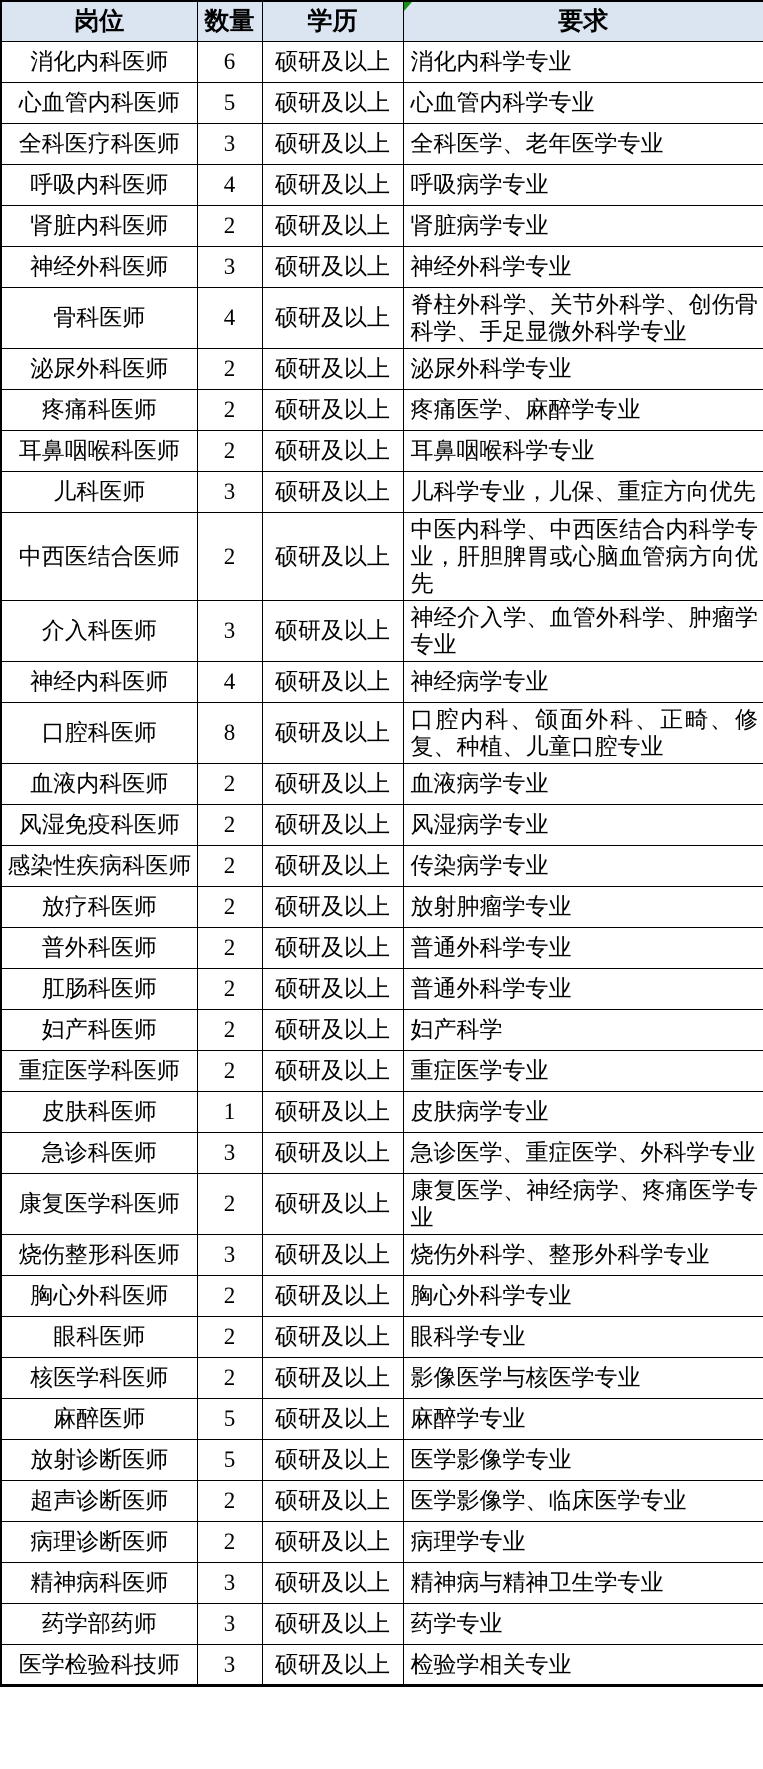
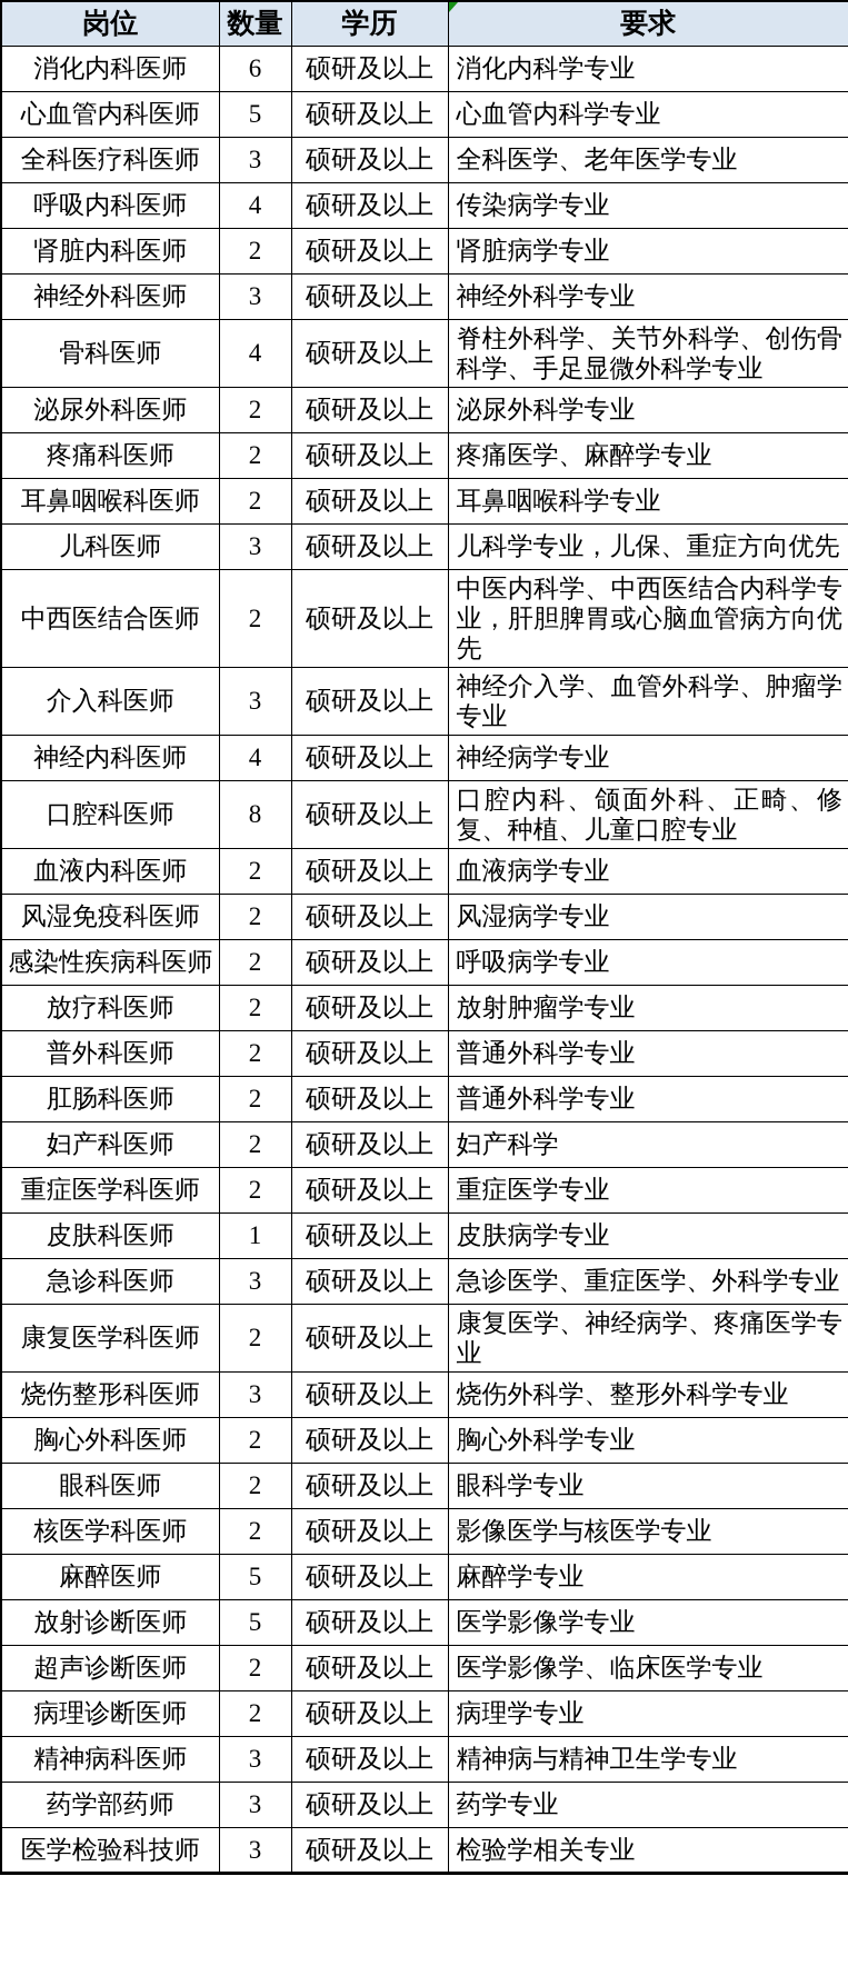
  岗位	数量	学历	要求
  消化内科医师	6	硕研及以上	消化内科学专业
  心血管内科医师	5	硕研及以上	心血管内科学专业
  全科医疗科医师	3	硕研及以上	全科医学、老年医学专业
- 呼吸内科医师	4	硕研及以上	呼吸病学专业
+ 呼吸内科医师	4	硕研及以上	传染病学专业
  肾脏内科医师	2	硕研及以上	肾脏病学专业
  神经外科医师	3	硕研及以上	神经外科学专业
  骨科医师	4	硕研及以上	脊柱外科学、关节外科学、创伤骨科学、手足显微外科学专业
  泌尿外科医师	2	硕研及以上	泌尿外科学专业
  疼痛科医师	2	硕研及以上	疼痛医学、麻醉学专业
  耳鼻咽喉科医师	2	硕研及以上	耳鼻咽喉科学专业
  儿科医师	3	硕研及以上	儿科学专业，儿保、重症方向优先
  中西医结合医师	2	硕研及以上	中医内科学、中西医结合内科学专业，肝胆脾胃或心脑血管病方向优先
  介入科医师	3	硕研及以上	神经介入学、血管外科学、肿瘤学专业
  神经内科医师	4	硕研及以上	神经病学专业
  口腔科医师	8	硕研及以上	口腔内科、颌面外科、正畸、修复、种植、儿童口腔专业
  血液内科医师	2	硕研及以上	血液病学专业
  风湿免疫科医师	2	硕研及以上	风湿病学专业
- 感染性疾病科医师	2	硕研及以上	传染病学专业
+ 感染性疾病科医师	2	硕研及以上	呼吸病学专业
  放疗科医师	2	硕研及以上	放射肿瘤学专业
  普外科医师	2	硕研及以上	普通外科学专业
  肛肠科医师	2	硕研及以上	普通外科学专业
  妇产科医师	2	硕研及以上	妇产科学
  重症医学科医师	2	硕研及以上	重症医学专业
  皮肤科医师	1	硕研及以上	皮肤病学专业
  急诊科医师	3	硕研及以上	急诊医学、重症医学、外科学专业
  康复医学科医师	2	硕研及以上	康复医学、神经病学、疼痛医学专业
  烧伤整形科医师	3	硕研及以上	烧伤外科学、整形外科学专业
  胸心外科医师	2	硕研及以上	胸心外科学专业
  眼科医师	2	硕研及以上	眼科学专业
  核医学科医师	2	硕研及以上	影像医学与核医学专业
  麻醉医师	5	硕研及以上	麻醉学专业
  放射诊断医师	5	硕研及以上	医学影像学专业
  超声诊断医师	2	硕研及以上	医学影像学、临床医学专业
  病理诊断医师	2	硕研及以上	病理学专业
  精神病科医师	3	硕研及以上	精神病与精神卫生学专业
  药学部药师	3	硕研及以上	药学专业
  医学检验科技师	3	硕研及以上	检验学相关专业
